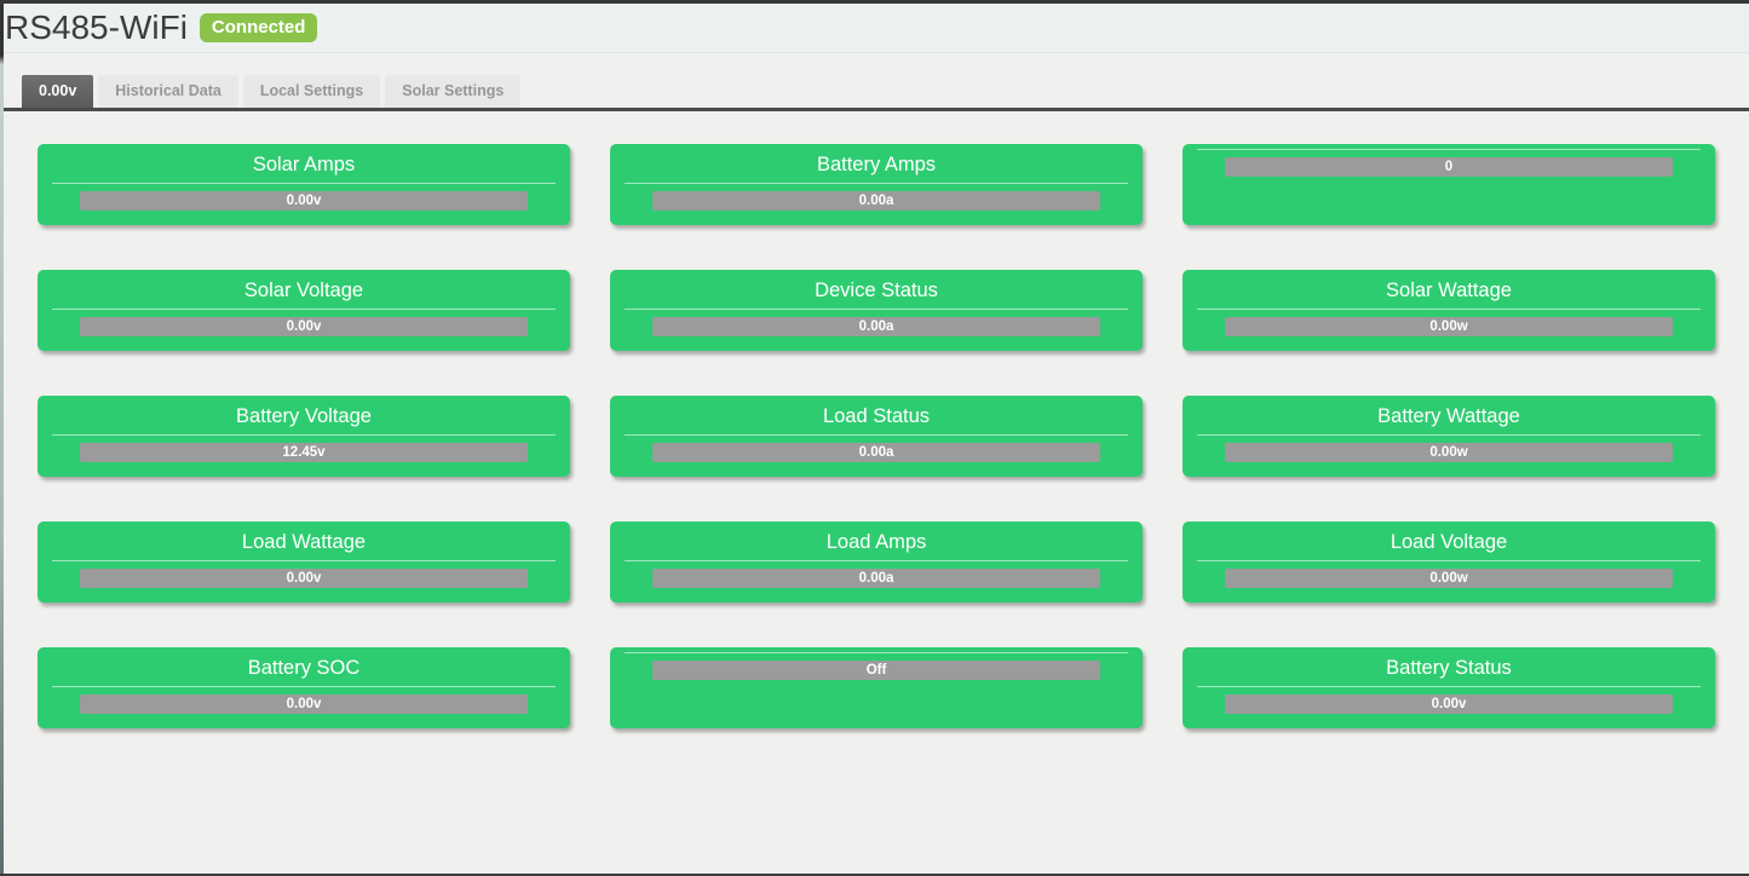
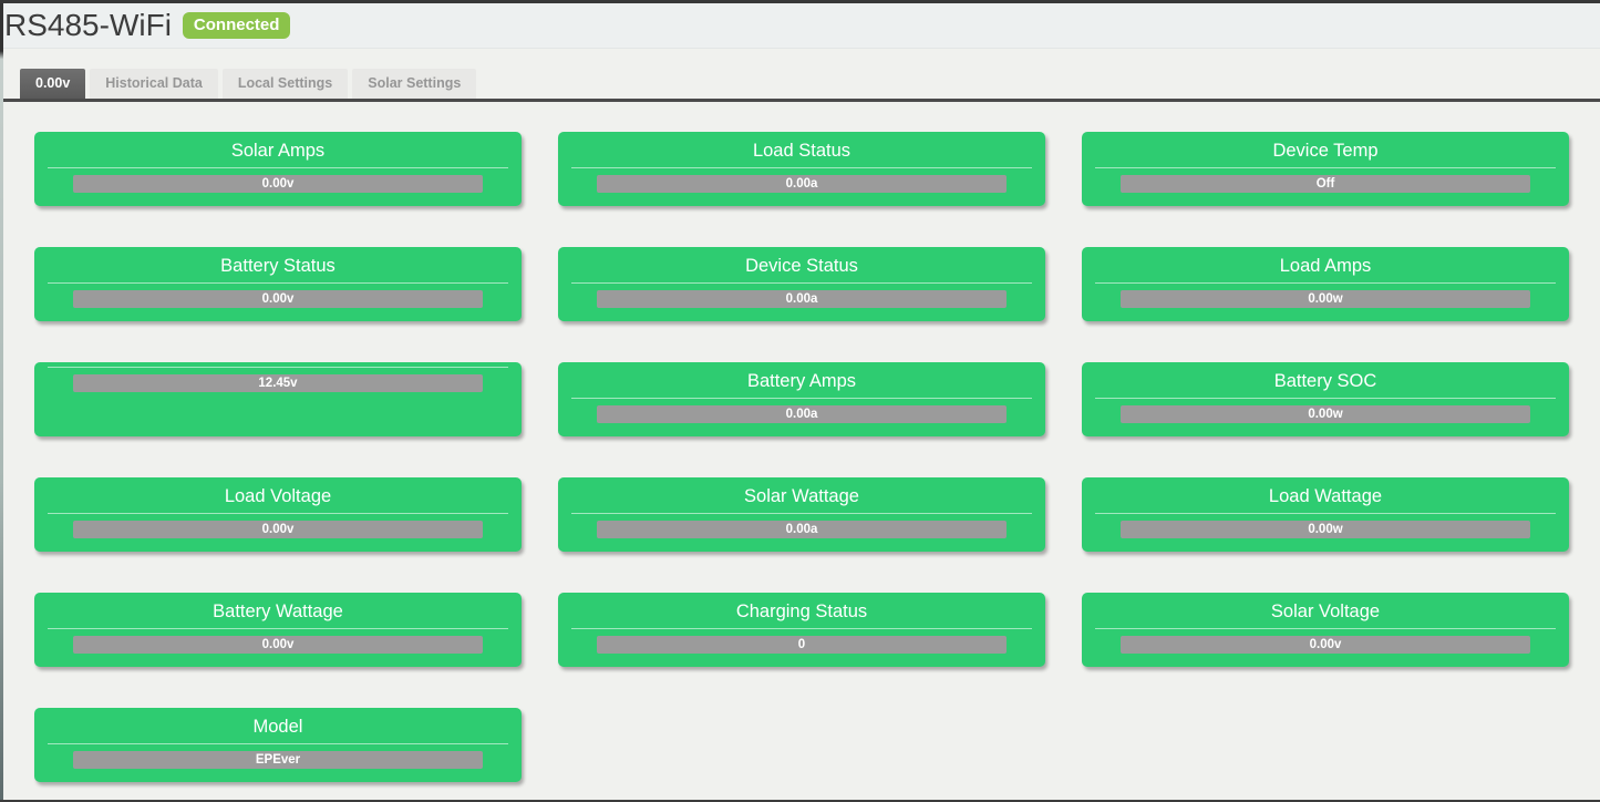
  RS485-WiFi
  Connected
  0.00v
  Historical Data
  Local Settings
  Solar Settings
  Solar Amps
  0.00v
- Battery Amps
+ Load Status
  0.00a
+ Device Temp
- 0
+ Off
- Solar Voltage
+ Battery Status
  0.00v
  Device Status
  0.00a
- Solar Wattage
+ Load Amps
  0.00w
- Battery Voltage
  12.45v
- Load Status
+ Battery Amps
  0.00a
- Battery Wattage
+ Battery SOC
  0.00w
- Load Wattage
+ Load Voltage
  0.00v
- Load Amps
+ Solar Wattage
  0.00a
- Load Voltage
+ Load Wattage
  0.00w
- Battery SOC
+ Battery Wattage
  0.00v
+ Charging Status
- Off
+ 0
- Battery Status
+ Solar Voltage
  0.00v
+ Model
+ EPEver
